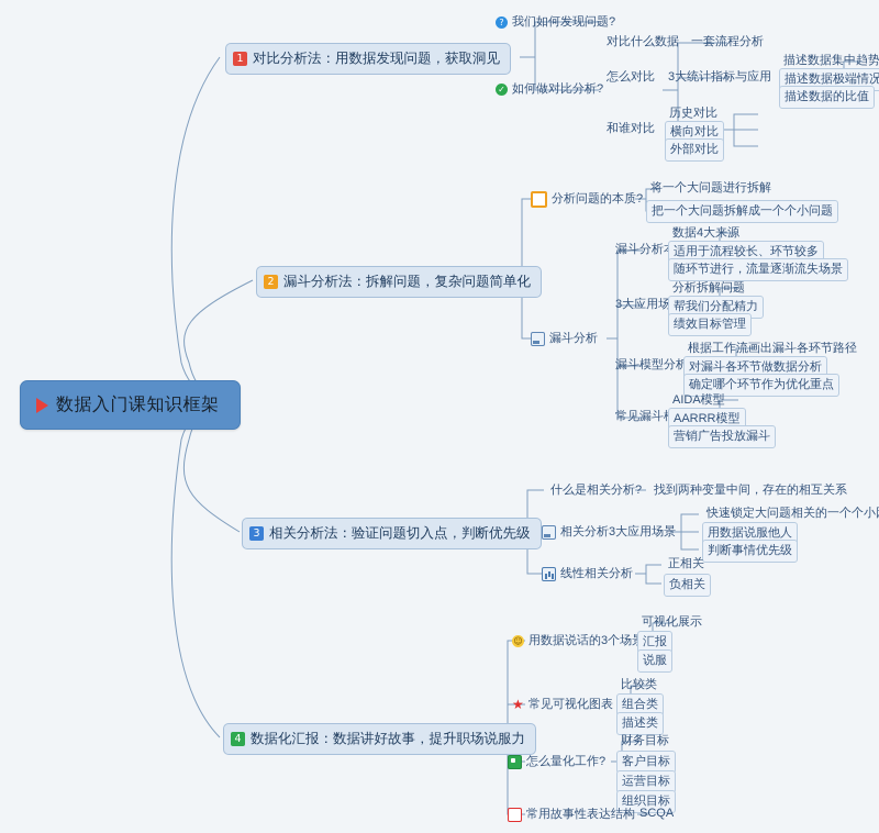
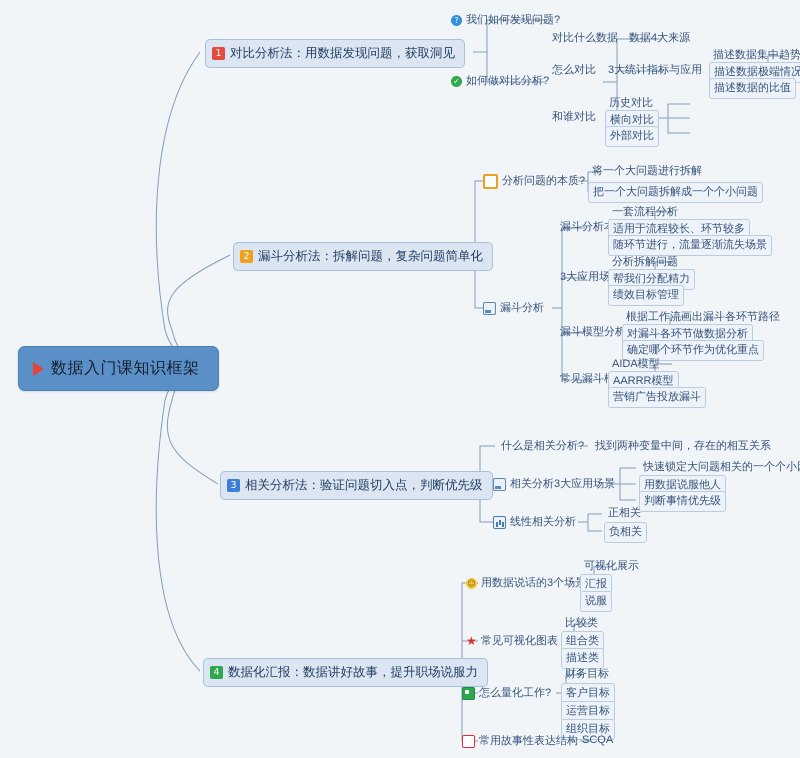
  数据入门课知识框架
  1
  对比分析法：用数据发现问题，获取洞见
  ?
  我们如何发现问题?
  ✓
  如何做对比分析?
  对比什么数据
- 一套流程分析
+ 数据4大来源
  怎么对比
  3大统计指标与应用
  描述数据集中趋势
  描述数据极端情况
  描述数据的比值
  和谁对比
  历史对比
  横向对比
  外部对比
  2
  漏斗分析法：拆解问题，复杂问题简单化
  分析问题的本质?
  将一个大问题进行拆解
  把一个大问题拆解成一个个小问题
  漏斗分析
- 数据4大来源
+ 一套流程分析
  适用于流程较长、环节较多
  随环节进行，流量逐渐流失场景
  3大应用场
  分析拆解问题
  帮我们分配精力
  绩效目标管理
  漏斗模型分析
  根据工作流画出漏斗各环节路径
  对漏斗各环节做数据分析
  确定哪个环节作为优化重点
  AIDA模型
  AARRR模型
  营销广告投放漏斗
  3
  相关分析法：验证问题切入点，判断优先级
  什么是相关分析?
  找到两种变量中间，存在的相互关系
  相关分析3大应用场景
  快速锁定大问题相关的一个个小
  用数据说服他人
  判断事情优先级
  线性相关分析
  正相关
  负相关
  4
  数据化汇报：数据讲好故事，提升职场说服力
  ☺
  用数据说话的3个场
  可视化展示
  汇报
  说服
  ★
  常见可视化图表
  比较类
  组合类
  描述类
  怎么量化工作?
  财务目标
  客户目标
  运营目标
  组织目标
  常用故事性表达结构
  SCQA
